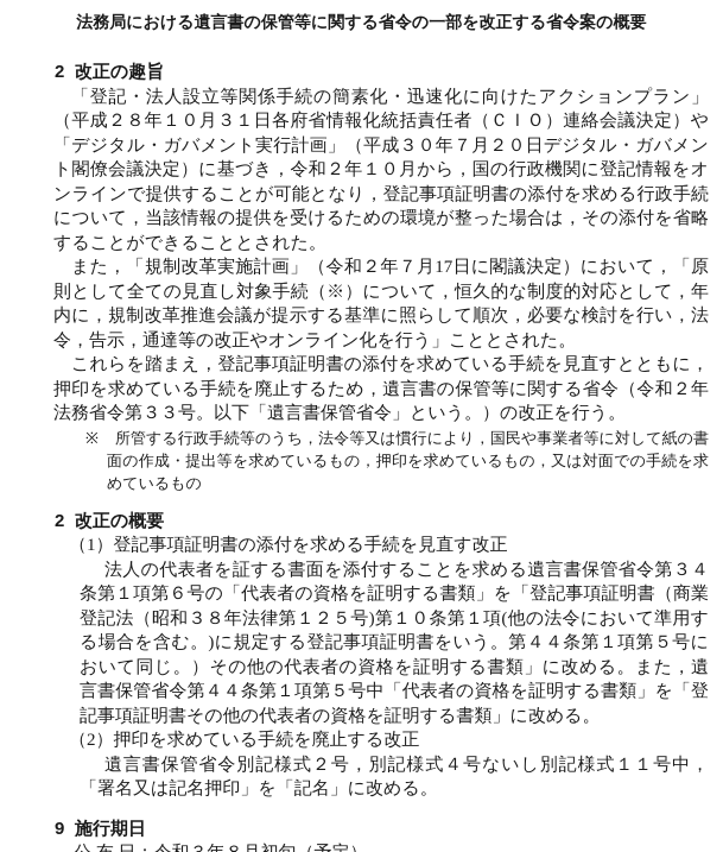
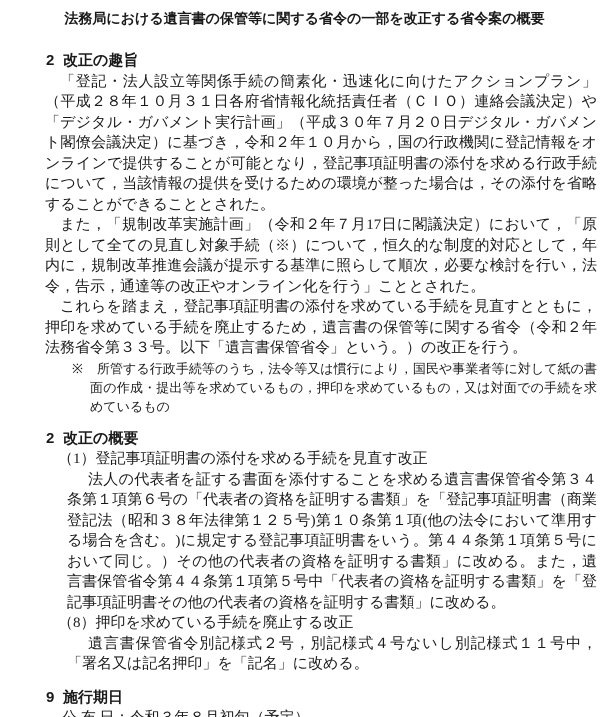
  法務局における遺言書の保管等に関する省令の一部を改正する省令案の概要
  2 改正の趣旨
  「登記・法人設立等関係手続の簡素化・迅速化に向けたアクションプラン」（平成２８年１０月３１日各府省情報化統括責任者（ＣＩＯ）連絡会議決定）や「デジタル・ガバメント実行計画」（平成３０年７月２０日デジタル・ガバメント閣僚会議決定）に基づき，令和２年１０月から，国の行政機関に登記情報をオンラインで提供することが可能となり，登記事項証明書の添付を求める行政手続について，当該情報の提供を受けるための環境が整った場合は，その添付を省略することができることとされた。
  また，「規制改革実施計画」（令和２年７月17日に閣議決定）において，「原則として全ての見直し対象手続（※）について，恒久的な制度的対応として，年内に，規制改革推進会議が提示する基準に照らして順次，必要な検討を行い，法令，告示，通達等の改正やオンライン化を行う」こととされた。
  これらを踏まえ，登記事項証明書の添付を求めている手続を見直すとともに，押印を求めている手続を廃止するため，遺言書の保管等に関する省令（令和２年法務省令第３３号。以下「遺言書保管省令」という。）の改正を行う。
  ※ 所管する行政手続等のうち，法令等又は慣行により，国民や事業者等に対して紙の書面の作成・提出等を求めているもの，押印を求めているもの，又は対面での手続を求めているもの
  2 改正の概要
  （1）登記事項証明書の添付を求める手続を見直す改正
  法人の代表者を証する書面を添付することを求める遺言書保管省令第３４条第１項第６号の「代表者の資格を証明する書類」を「登記事項証明書（商業登記法（昭和３８年法律第１２５号)第１０条第１項(他の法令において準用する場合を含む。)に規定する登記事項証明書をいう。第４４条第１項第５号において同じ。）その他の代表者の資格を証明する書類」に改める。また，遺言書保管省令第４４条第１項第５号中「代表者の資格を証明する書類」を「登記事項証明書その他の代表者の資格を証明する書類」に改める。
- （2）押印を求めている手続を廃止する改正
+ （8）押印を求めている手続を廃止する改正
  遺言書保管省令別記様式２号，別記様式４号ないし別記様式１１号中，「署名又は記名押印」を「記名」に改める。
  9 施行期日
